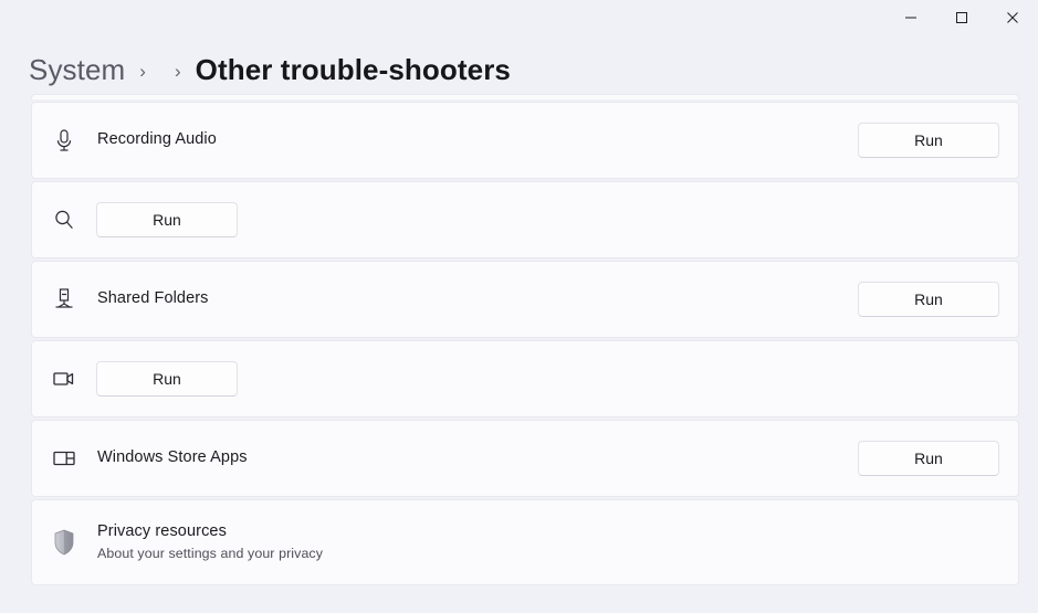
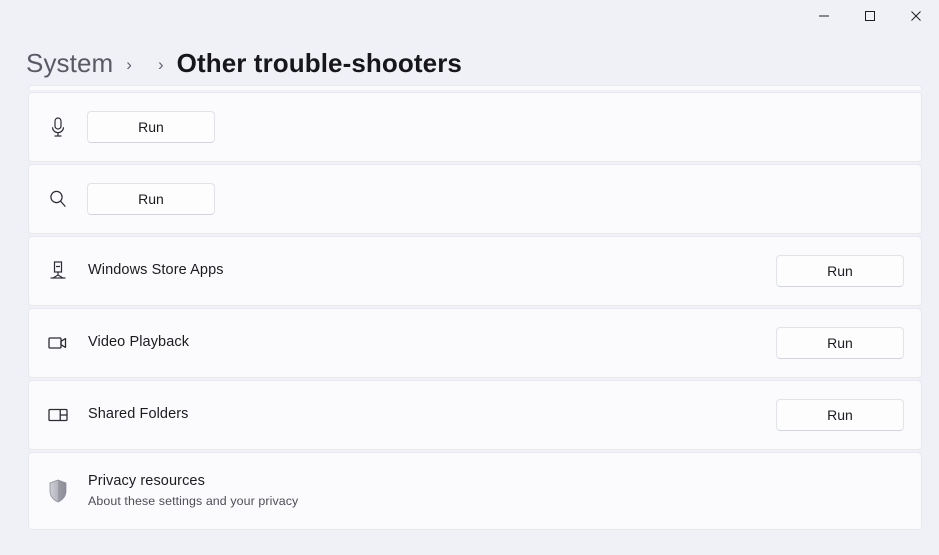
  System
  ›
  ›
  Other trouble-shooters
- Recording Audio
  Run
  Run
- Shared Folders
+ Windows Store Apps
  Run
+ Video Playback
  Run
- Windows Store Apps
+ Shared Folders
  Run
  Privacy resources
- About your settings and your privacy
+ About these settings and your privacy
